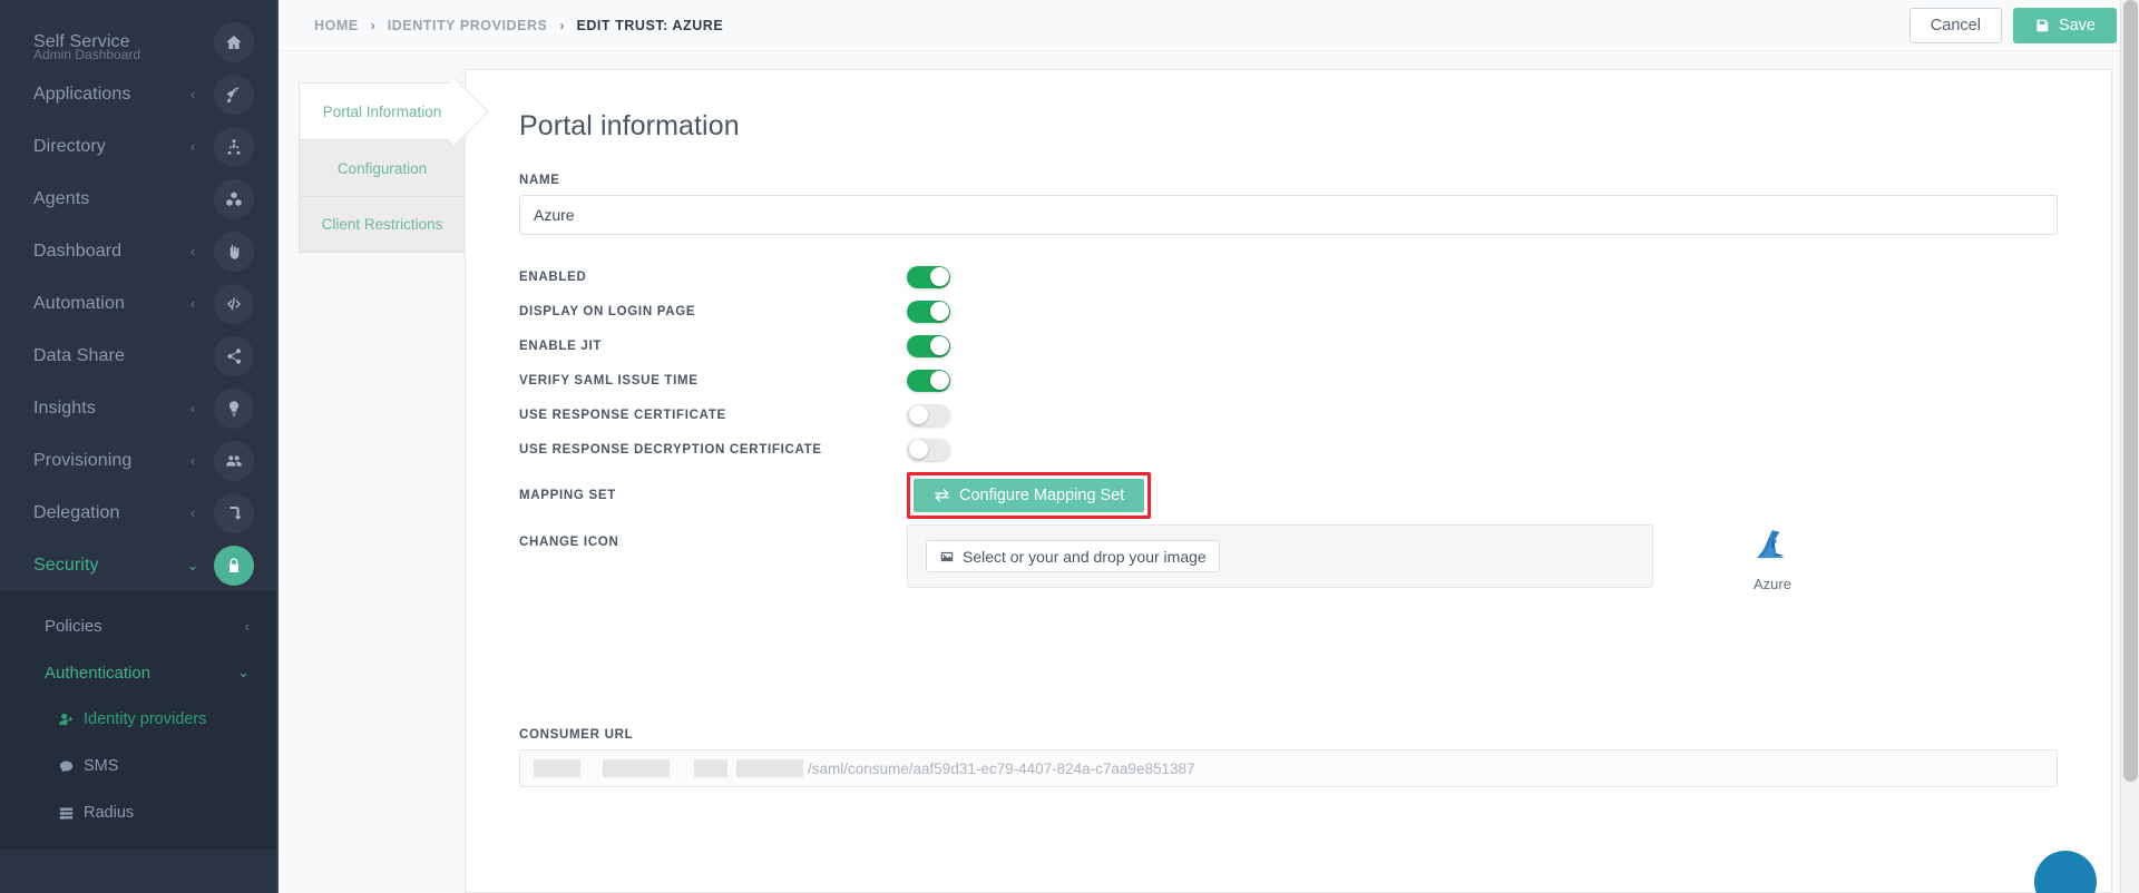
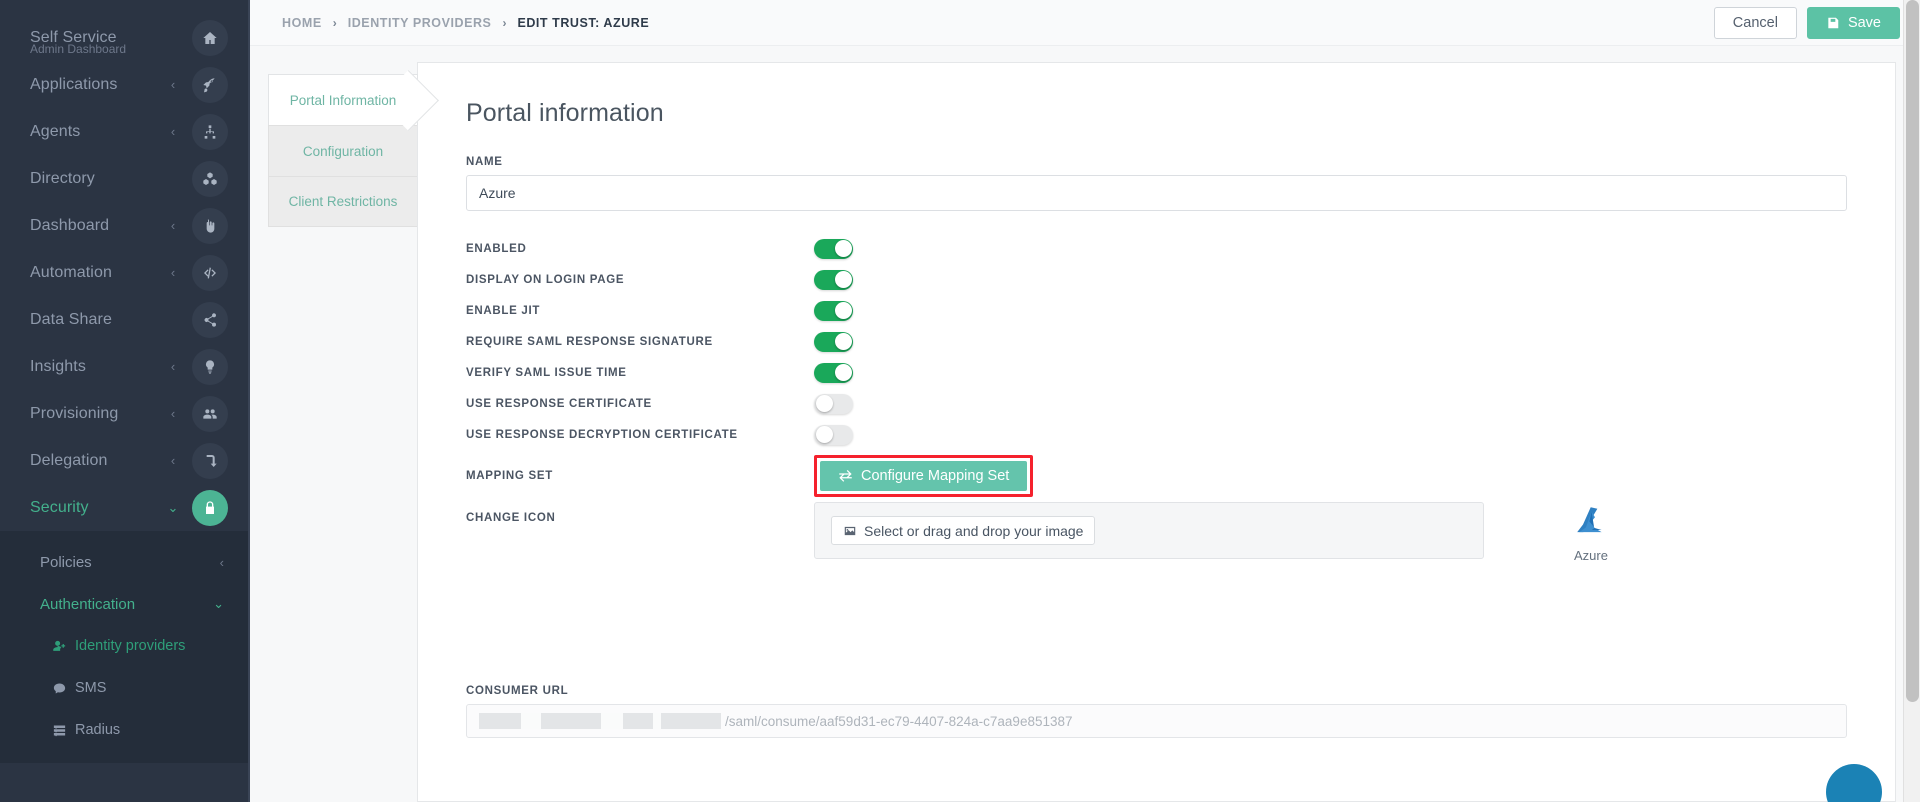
  Self Service
  Admin Dashboard
  Applications
  ‹
- Directory
+ Agents
  ‹
- Agents
+ Directory
  Dashboard
  ‹
  Automation
  ‹
  Data Share
  Insights
  ‹
  Provisioning
  ‹
  Delegation
  ‹
  Security
  ⌄
  Policies
  ‹
  Authentication
  ⌄
  Identity providers
  SMS
  Radius
  HOME
  ›
  IDENTITY PROVIDERS
  ›
  EDIT TRUST: AZURE
  Cancel
  Save
  Portal Information
  Configuration
  Client Restrictions
  Portal information
  NAME
  Azure
  ENABLED
  DISPLAY ON LOGIN PAGE
  ENABLE JIT
+ REQUIRE SAML RESPONSE SIGNATURE
  VERIFY SAML ISSUE TIME
  USE RESPONSE CERTIFICATE
  USE RESPONSE DECRYPTION CERTIFICATE
  MAPPING SET
  Configure Mapping Set
  CHANGE ICON
- Select or your and drop your image
+ Select or drag and drop your image
  Azure
  CONSUMER URL
  /saml/consume/aaf59d31-ec79-4407-824a-c7aa9e851387
